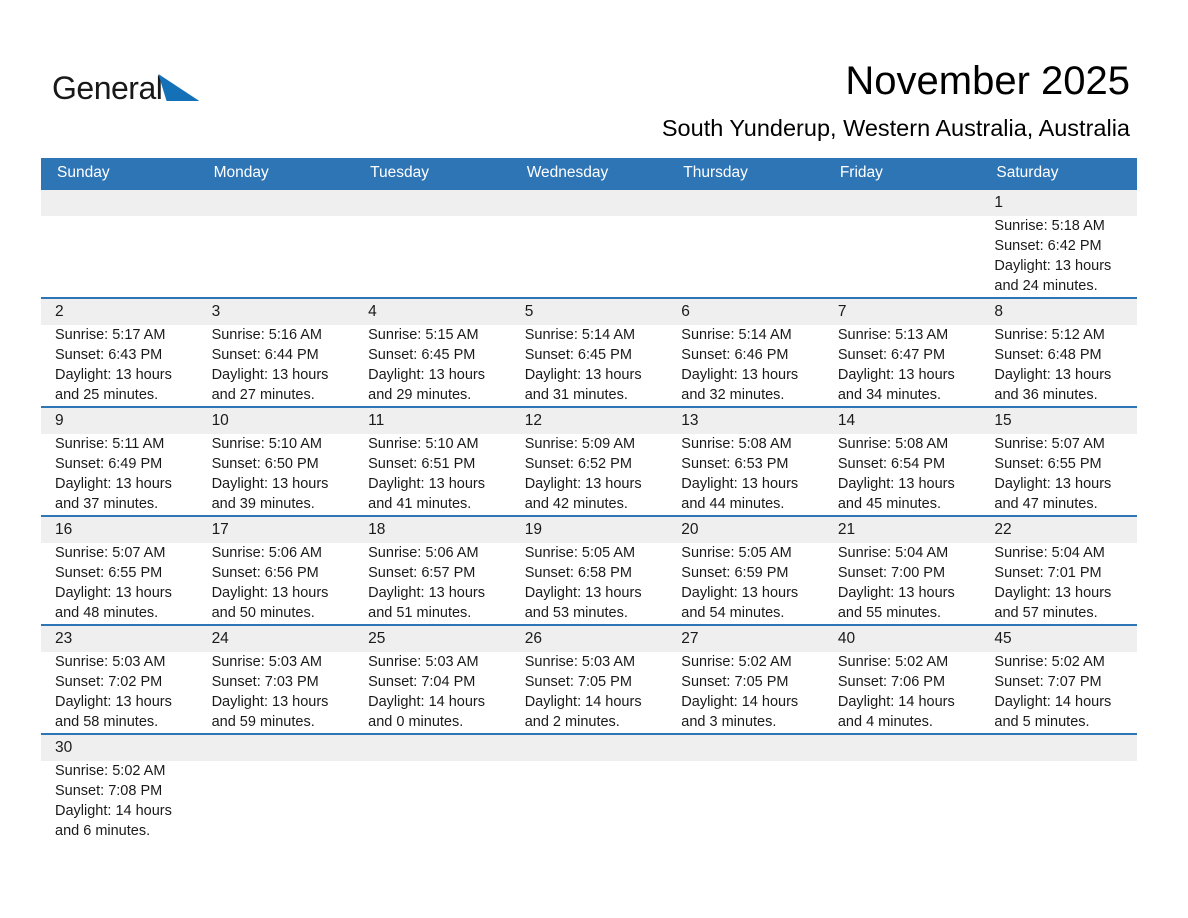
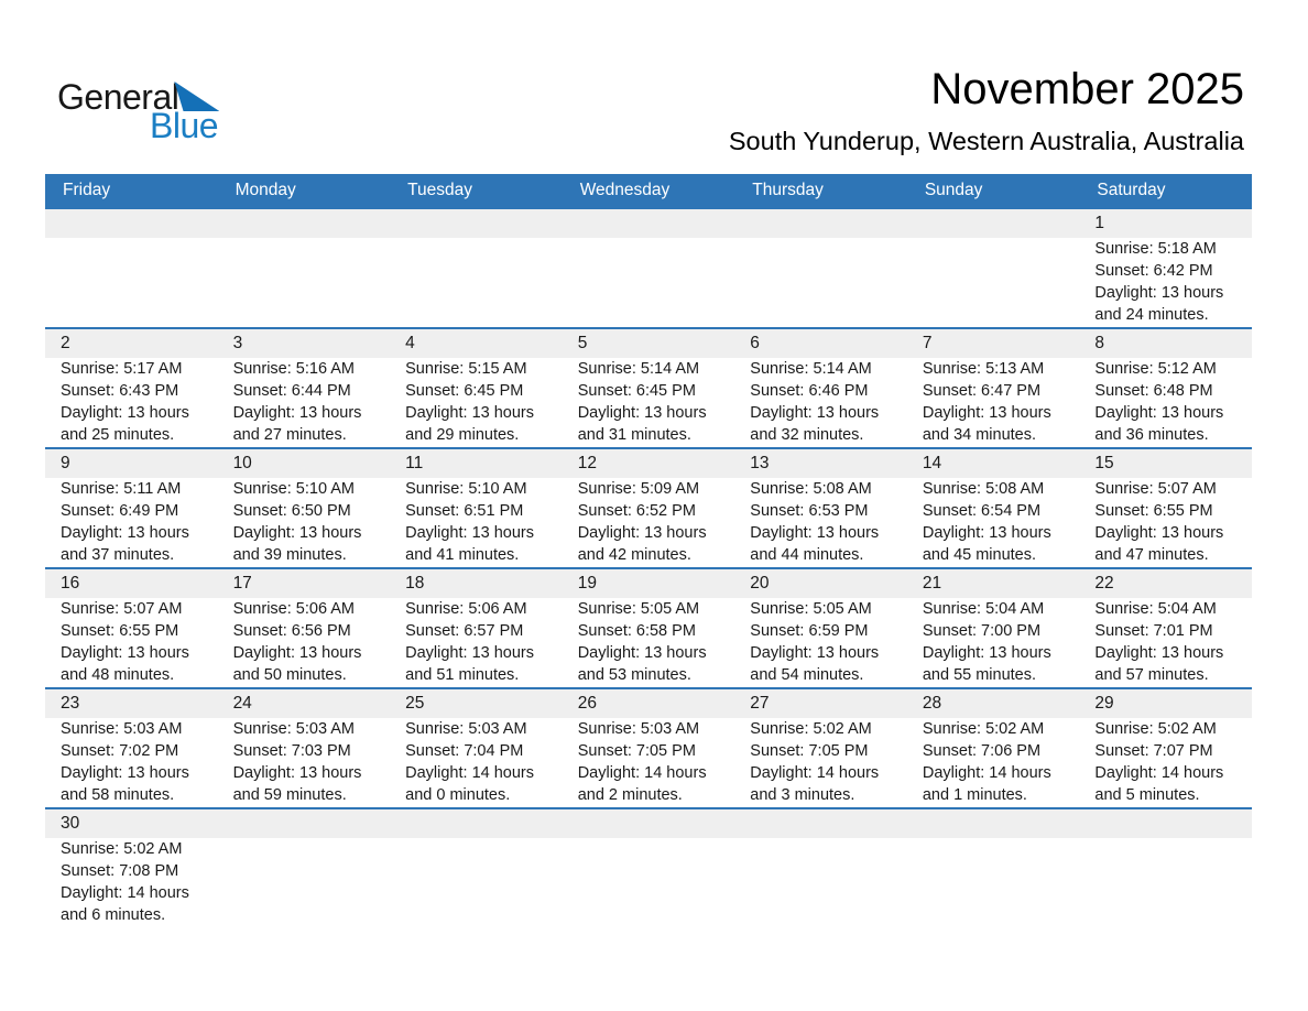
  General
+ Blue
  November 2025
  South Yunderup, Western Australia, Australia
- Sunday
+ Friday
  Monday
  Tuesday
  Wednesday
  Thursday
- Friday
+ Sunday
  Saturday
  1
  Sunrise: 5:18 AM
  Sunset: 6:42 PM
  Daylight: 13 hours
  and 24 minutes.
  2
  Sunrise: 5:17 AM
  Sunset: 6:43 PM
  Daylight: 13 hours
  and 25 minutes.
  3
  Sunrise: 5:16 AM
  Sunset: 6:44 PM
  Daylight: 13 hours
  and 27 minutes.
  4
  Sunrise: 5:15 AM
  Sunset: 6:45 PM
  Daylight: 13 hours
  and 29 minutes.
  5
  Sunrise: 5:14 AM
  Sunset: 6:45 PM
  Daylight: 13 hours
  and 31 minutes.
  6
  Sunrise: 5:14 AM
  Sunset: 6:46 PM
  Daylight: 13 hours
  and 32 minutes.
  7
  Sunrise: 5:13 AM
  Sunset: 6:47 PM
  Daylight: 13 hours
  and 34 minutes.
  8
  Sunrise: 5:12 AM
  Sunset: 6:48 PM
  Daylight: 13 hours
  and 36 minutes.
  9
  Sunrise: 5:11 AM
  Sunset: 6:49 PM
  Daylight: 13 hours
  and 37 minutes.
  10
  Sunrise: 5:10 AM
  Sunset: 6:50 PM
  Daylight: 13 hours
  and 39 minutes.
  11
  Sunrise: 5:10 AM
  Sunset: 6:51 PM
  Daylight: 13 hours
  and 41 minutes.
  12
  Sunrise: 5:09 AM
  Sunset: 6:52 PM
  Daylight: 13 hours
  and 42 minutes.
  13
  Sunrise: 5:08 AM
  Sunset: 6:53 PM
  Daylight: 13 hours
  and 44 minutes.
  14
  Sunrise: 5:08 AM
  Sunset: 6:54 PM
  Daylight: 13 hours
  and 45 minutes.
  15
  Sunrise: 5:07 AM
  Sunset: 6:55 PM
  Daylight: 13 hours
  and 47 minutes.
  16
  Sunrise: 5:07 AM
  Sunset: 6:55 PM
  Daylight: 13 hours
  and 48 minutes.
  17
  Sunrise: 5:06 AM
  Sunset: 6:56 PM
  Daylight: 13 hours
  and 50 minutes.
  18
  Sunrise: 5:06 AM
  Sunset: 6:57 PM
  Daylight: 13 hours
  and 51 minutes.
  19
  Sunrise: 5:05 AM
  Sunset: 6:58 PM
  Daylight: 13 hours
  and 53 minutes.
  20
  Sunrise: 5:05 AM
  Sunset: 6:59 PM
  Daylight: 13 hours
  and 54 minutes.
  21
  Sunrise: 5:04 AM
  Sunset: 7:00 PM
  Daylight: 13 hours
  and 55 minutes.
  22
  Sunrise: 5:04 AM
  Sunset: 7:01 PM
  Daylight: 13 hours
  and 57 minutes.
  23
  Sunrise: 5:03 AM
  Sunset: 7:02 PM
  Daylight: 13 hours
  and 58 minutes.
  24
  Sunrise: 5:03 AM
  Sunset: 7:03 PM
  Daylight: 13 hours
  and 59 minutes.
  25
  Sunrise: 5:03 AM
  Sunset: 7:04 PM
  Daylight: 14 hours
  and 0 minutes.
  26
  Sunrise: 5:03 AM
  Sunset: 7:05 PM
  Daylight: 14 hours
  and 2 minutes.
  27
  Sunrise: 5:02 AM
  Sunset: 7:05 PM
  Daylight: 14 hours
  and 3 minutes.
- 40
+ 28
  Sunrise: 5:02 AM
  Sunset: 7:06 PM
  Daylight: 14 hours
- and 4 minutes.
+ and 1 minutes.
- 45
+ 29
  Sunrise: 5:02 AM
  Sunset: 7:07 PM
  Daylight: 14 hours
  and 5 minutes.
  30
  Sunrise: 5:02 AM
  Sunset: 7:08 PM
  Daylight: 14 hours
  and 6 minutes.
